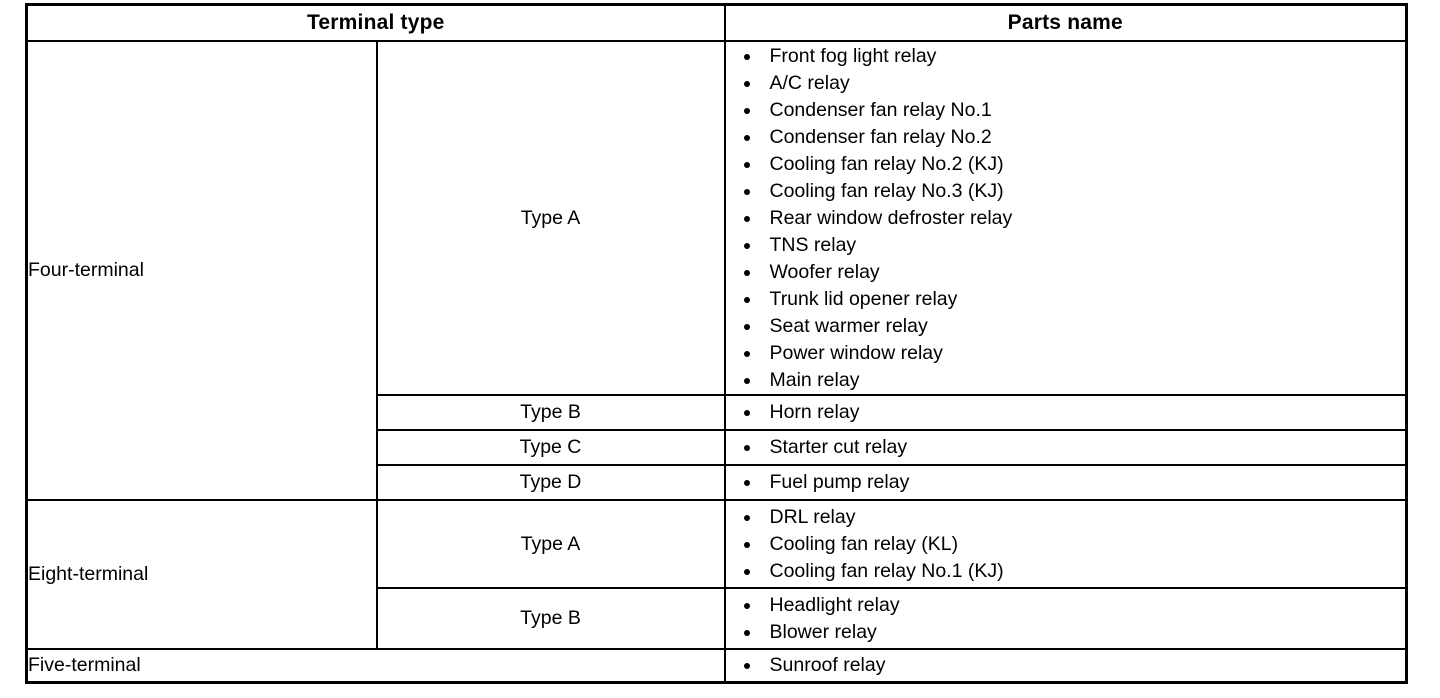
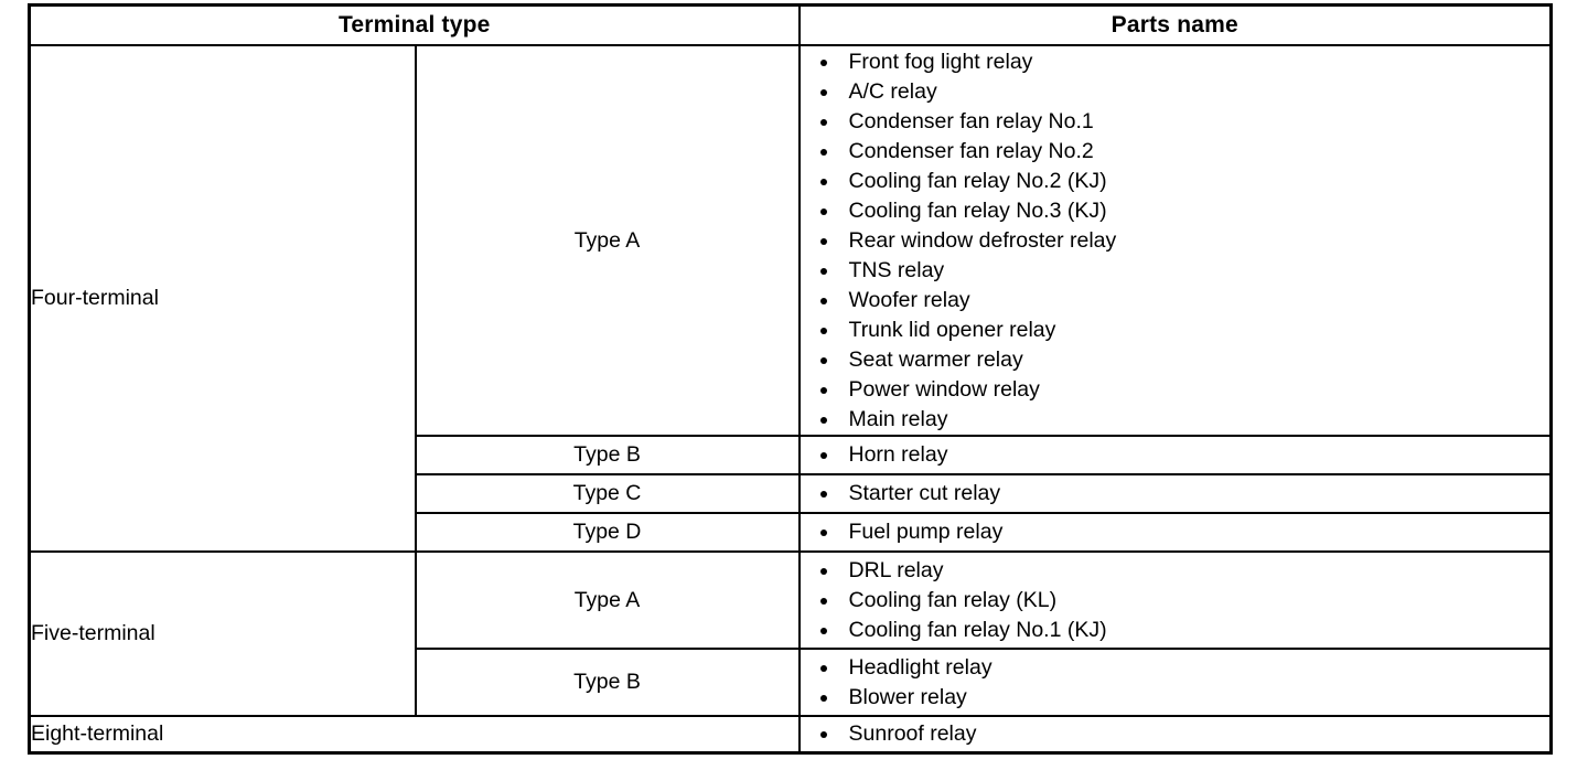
  Terminal type	Parts name
  Four-terminal	Type A	Front fog light relay A/C relay Condenser fan relay No.1 Condenser fan relay No.2 Cooling fan relay No.2 (KJ) Cooling fan relay No.3 (KJ) Rear window defroster relay TNS relay Woofer relay Trunk lid opener relay Seat warmer relay Power window relay Main relay
  Type B	Horn relay
  Type C	Starter cut relay
  Type D	Fuel pump relay
- Eight-terminal	Type A	DRL relay Cooling fan relay (KL) Cooling fan relay No.1 (KJ)
+ Five-terminal	Type A	DRL relay Cooling fan relay (KL) Cooling fan relay No.1 (KJ)
  Type B	Headlight relay Blower relay
- Five-terminal	Sunroof relay
+ Eight-terminal	Sunroof relay
